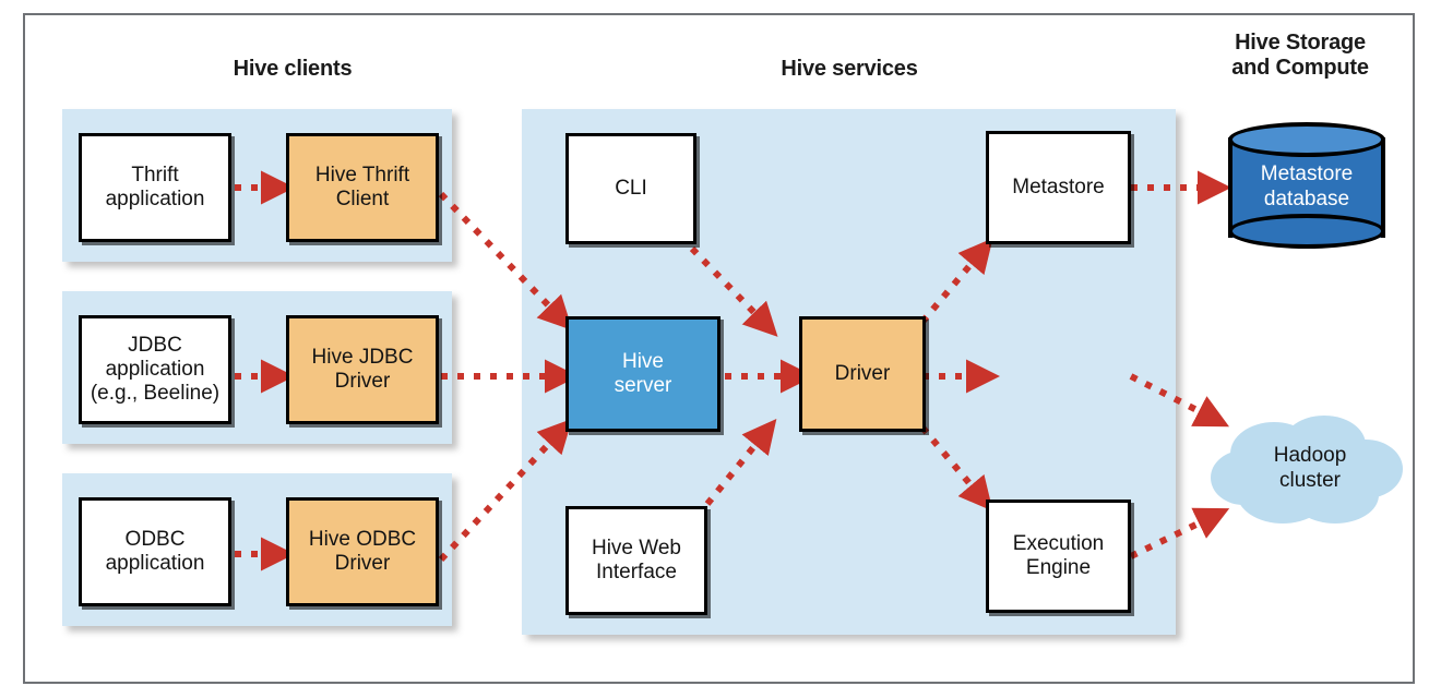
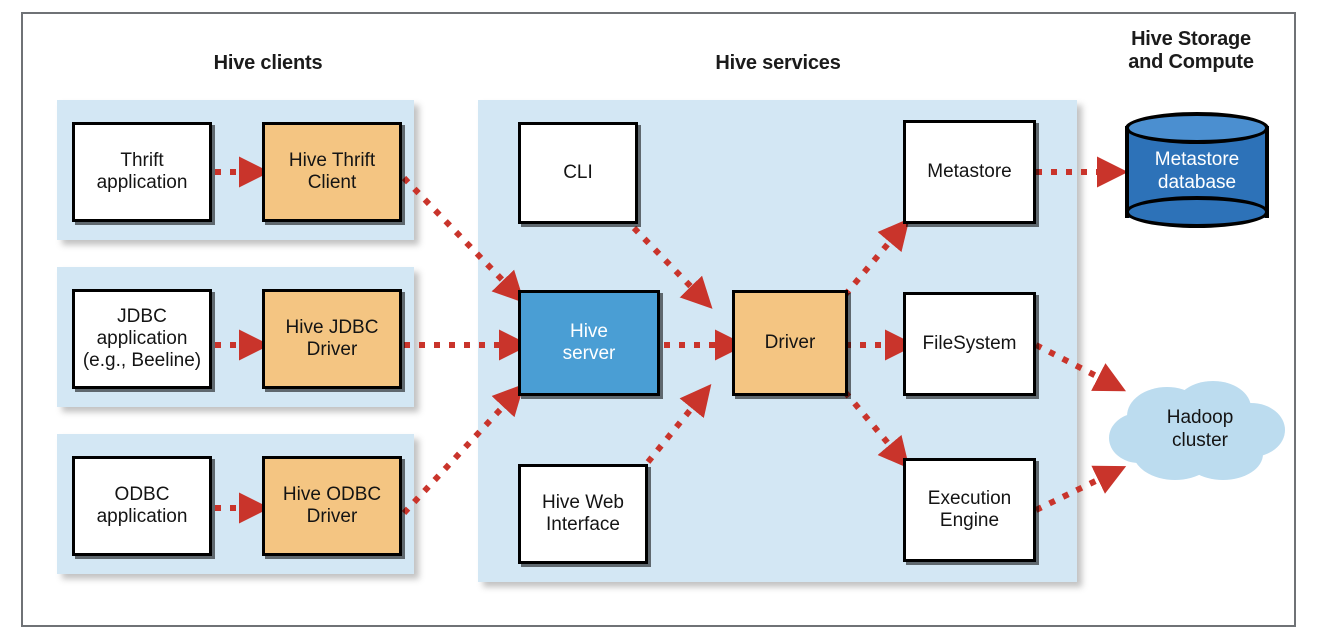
  Hive clients
  Hive services
  Hive Storage
  and Compute
  Thrift
  application
  Hive Thrift
  Client
  JDBC
  application
  (e.g., Beeline)
  Hive JDBC
  Driver
  ODBC
  application
  Hive ODBC
  Driver
  CLI
  Hive
  server
  Driver
  Hive Web
  Interface
  Metastore
+ FileSystem
  Execution
  Engine
  Metastore
  database
  Hadoop
  cluster
